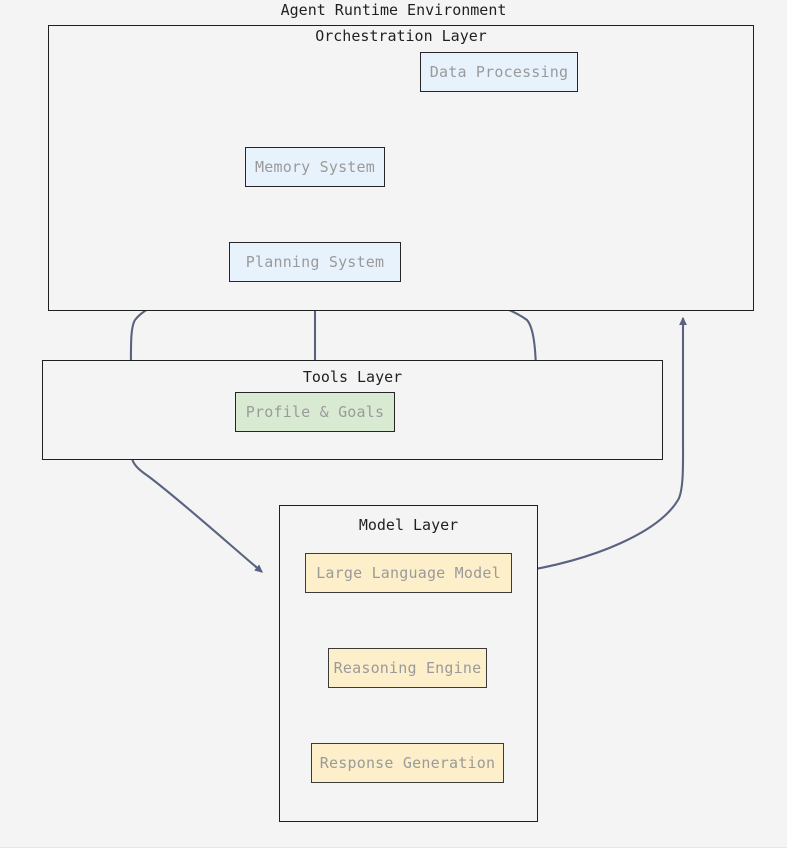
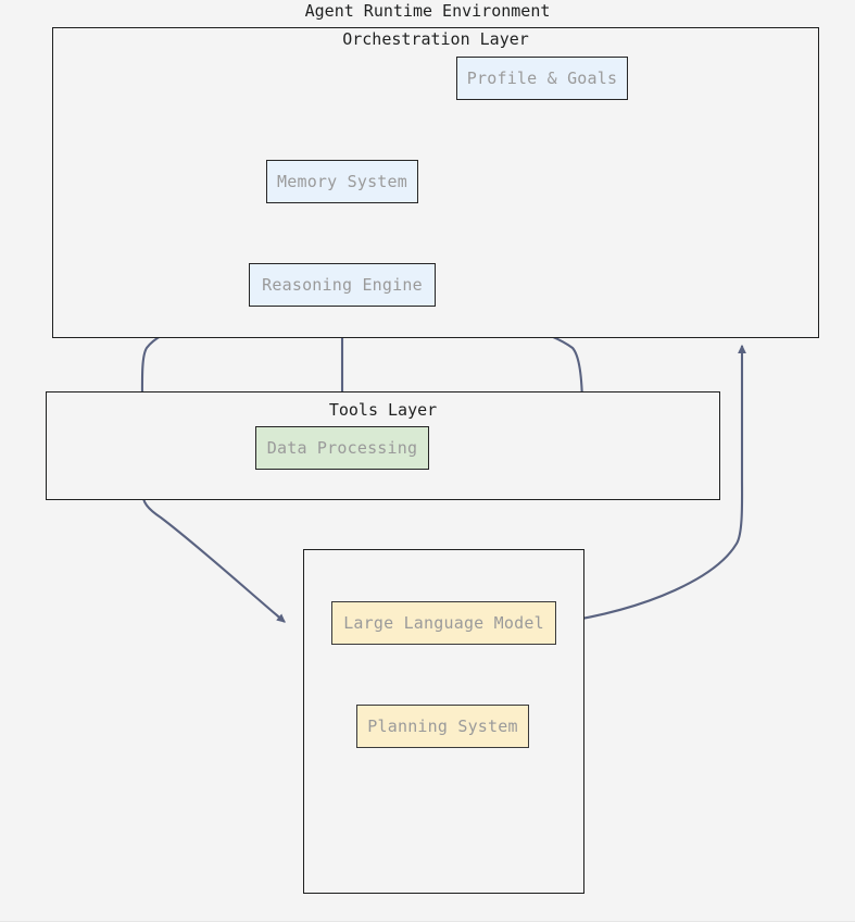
  Agent Runtime Environment
  Orchestration Layer
  Tools Layer
- Model Layer
- Data Processing
+ Profile & Goals
  Memory System
- Planning System
+ Reasoning Engine
- Profile & Goals
+ Data Processing
  Large Language Model
- Reasoning Engine
+ Planning System
- Response Generation
